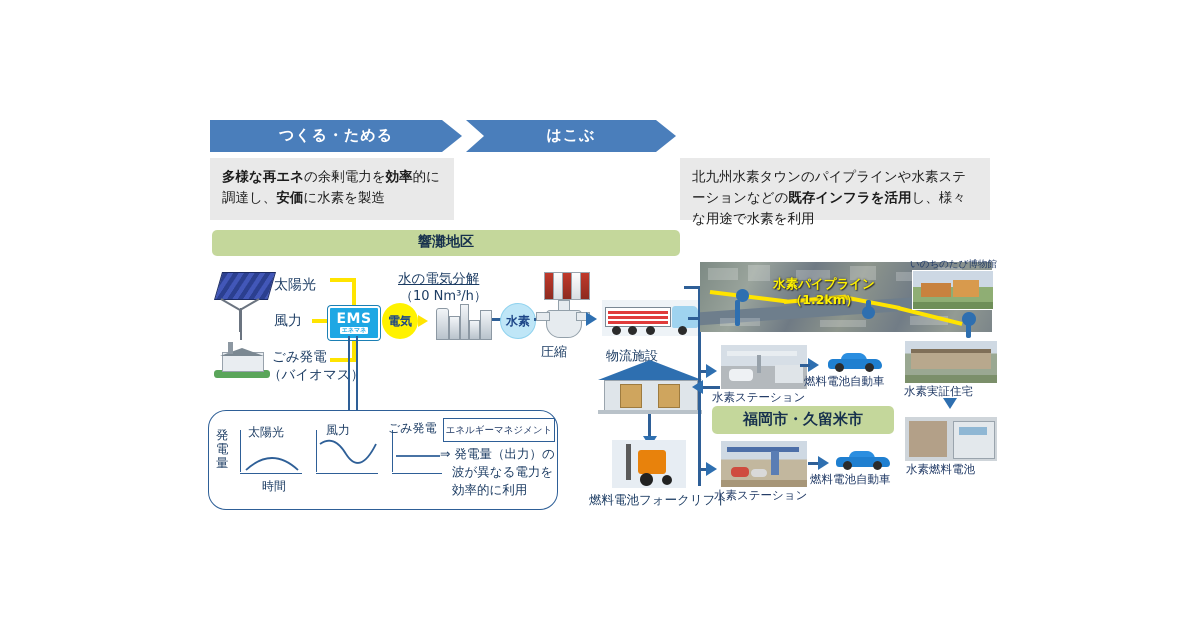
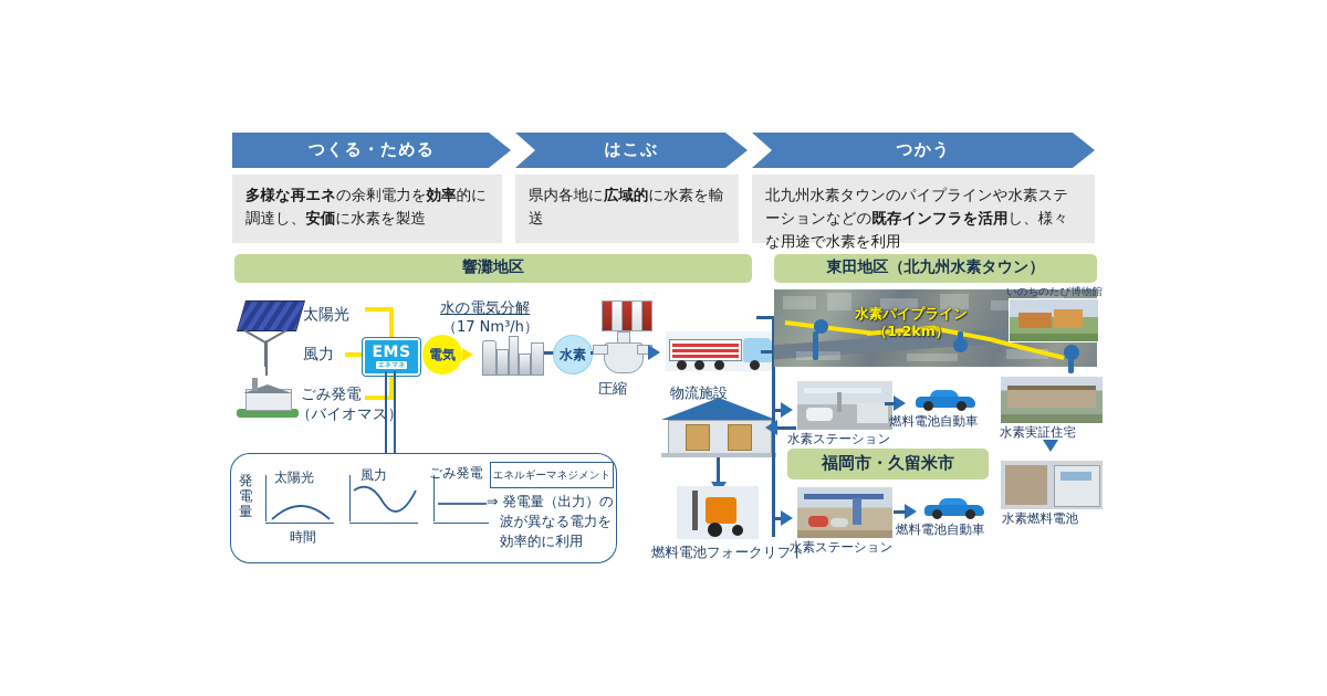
  つくる・ためる
  はこぶ
+ つかう
  多様な再エネの余剰電力を効率的に調達し、安価に水素を製造
+ 県内各地に広域的に水素を輸送
  北九州水素タウンのパイプラインや水素ステーションなどの既存インフラを活用し、様々な用途で水素を利用
  響灘地区
+ 東田地区（北九州水素タウン）
  福岡市・久留米市
  太陽光
  風力
  ごみ発電
  （バイオマス
  EMS
  電気
  水の電気分解
- （10 Nm³/h）
+ （17 Nm³/h）
  水素
  圧縮
  発
  電
  量
  太陽光
  風力
  ごみ発電
  時間
  エネルギーマネジメント
  ⇒ 発電量（出力）の
  波が異なる電力を
  効率的に利用
  物流施設
  燃料電池フォークリフト
  水素パイプライン
  （1.2km）
  いのちのたび博物館
  水素ステーション
  燃料電池自動車
  水素実証住宅
  水素燃料電池
  水素ステーション
  燃料電池自動車
